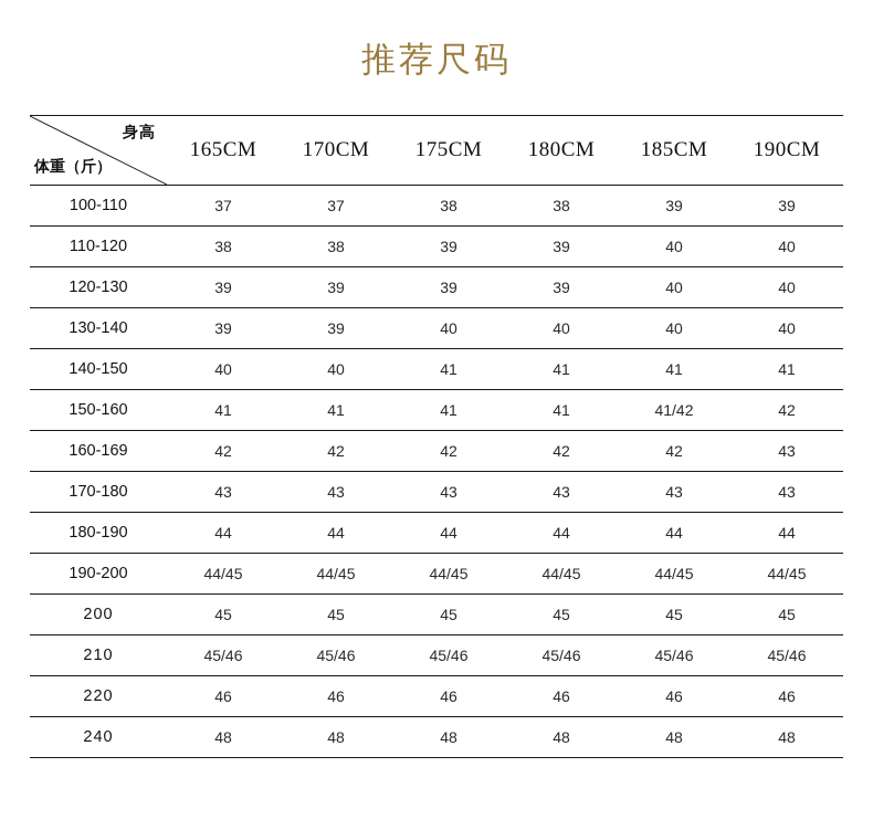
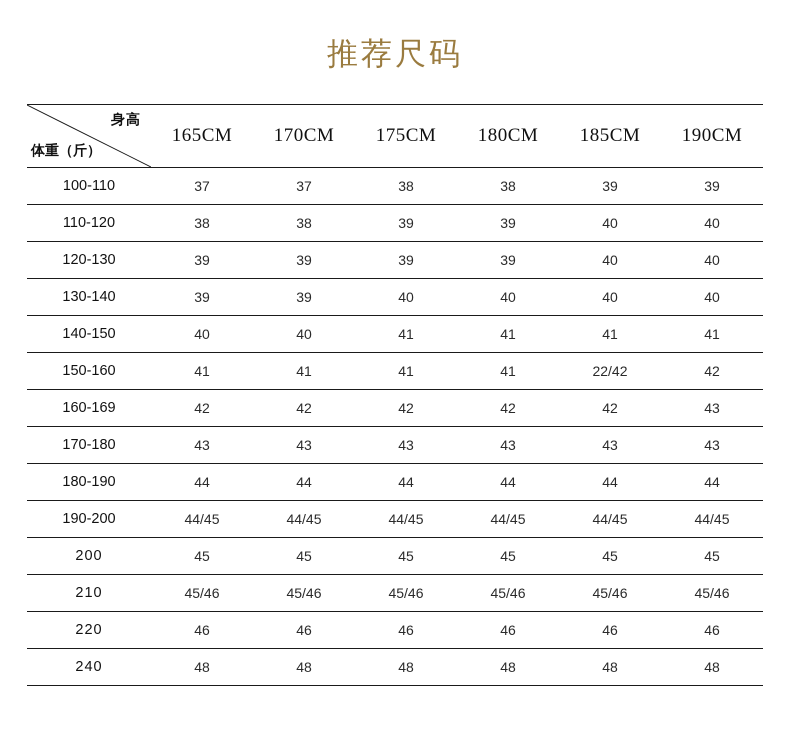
  推荐尺码
  身高 体重（斤）	165CM	170CM	175CM	180CM	185CM	190CM
  100-110	37	37	38	38	39	39
  110-120	38	38	39	39	40	40
  120-130	39	39	39	39	40	40
  130-140	39	39	40	40	40	40
  140-150	40	40	41	41	41	41
- 150-160	41	41	41	41	41/42	42
+ 150-160	41	41	41	41	22/42	42
  160-169	42	42	42	42	42	43
  170-180	43	43	43	43	43	43
  180-190	44	44	44	44	44	44
  190-200	44/45	44/45	44/45	44/45	44/45	44/45
  200	45	45	45	45	45	45
  210	45/46	45/46	45/46	45/46	45/46	45/46
  220	46	46	46	46	46	46
  240	48	48	48	48	48	48
